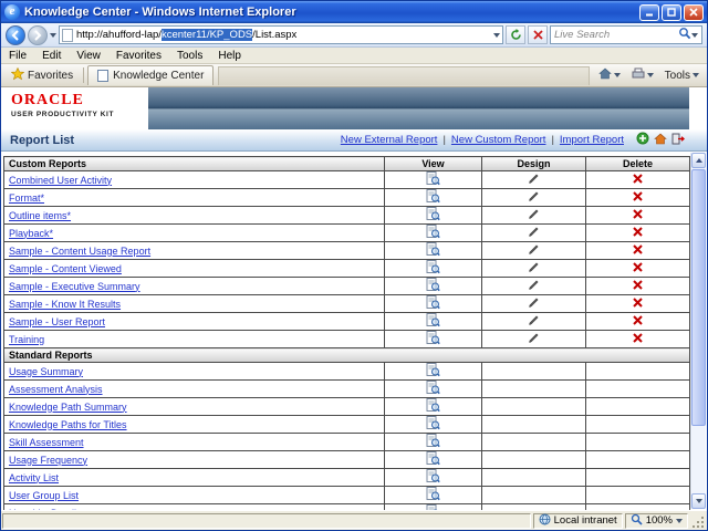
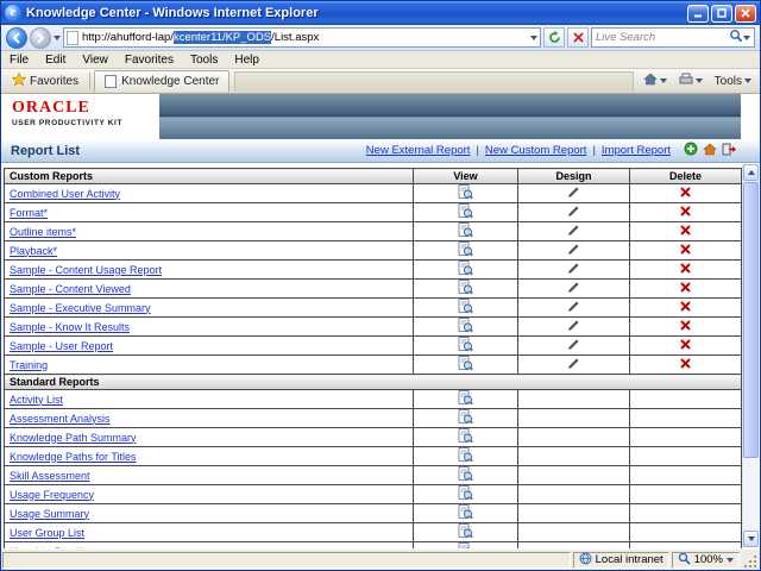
  e
  Knowledge Center - Windows Internet Explorer
  http://ahufford-lap/kcenter11/KP_ODS/List.aspx
  Live Search
  File
  Edit
  View
  Favorites
  Tools
  Help
  Favorites
  Knowledge Center
  Tools
  ORACLE
  Report List
  New External Report
  |
  New Custom Report
  |
  Import Report
  Custom Reports	View	Design	Delete
  Combined User Activity
  Format*
  Outline items*
  Playback*
  Sample - Content Usage Report
  Sample - Content Viewed
  Sample - Executive Summary
  Sample - Know It Results
  Sample - User Report
  Training
  Standard Reports
- Usage Summary
+ Activity List
  Assessment Analysis
  Knowledge Path Summary
  Knowledge Paths for Titles
  Skill Assessment
  Usage Frequency
- Activity List
+ Usage Summary
  User Group List
  Local intranet
  100%
